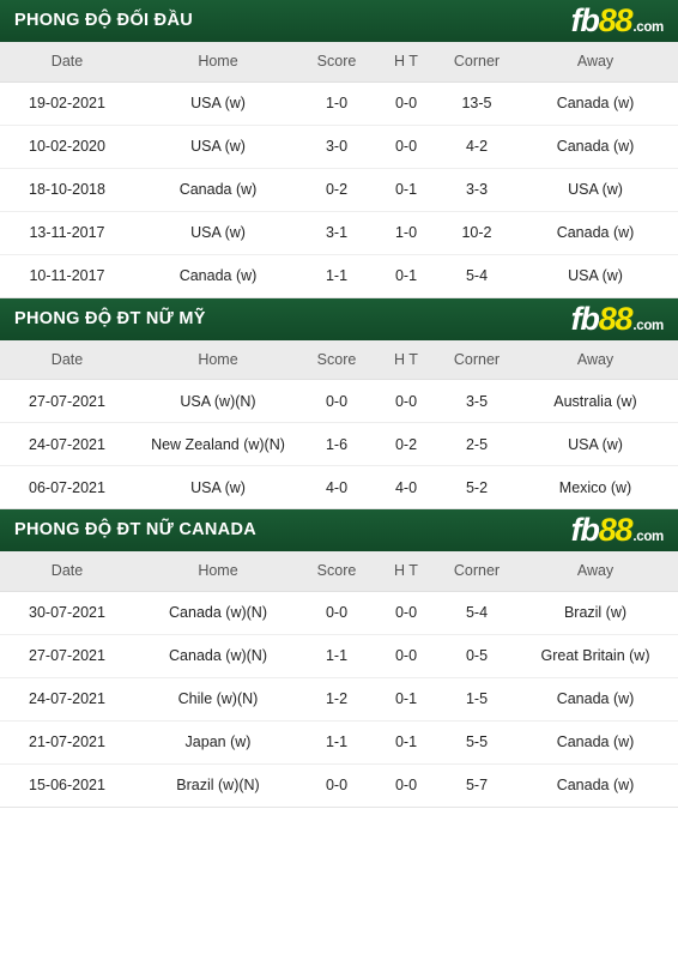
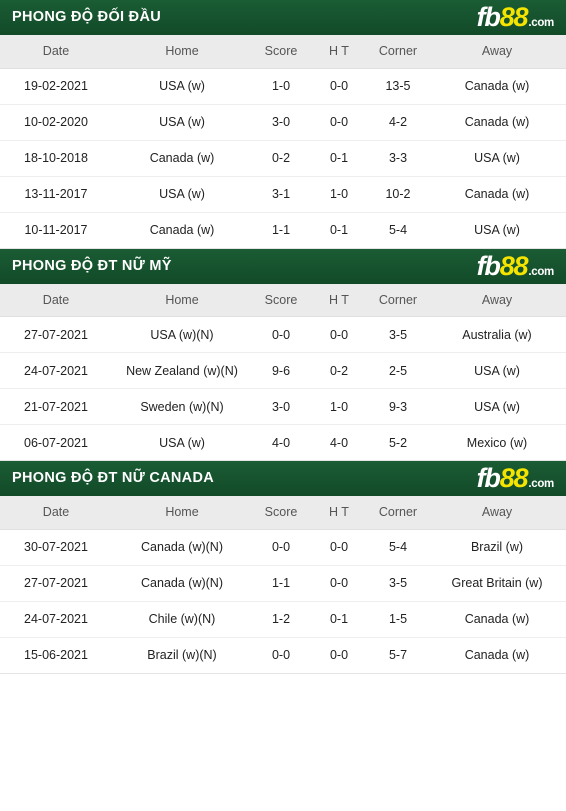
  PHONG ĐỘ ĐỐI ĐẦU
  fb
  88
  .com
  Date	Home	Score	H T	Corner	Away
  19-02-2021	USA (w)	1-0	0-0	13-5	Canada (w)
  10-02-2020	USA (w)	3-0	0-0	4-2	Canada (w)
  18-10-2018	Canada (w)	0-2	0-1	3-3	USA (w)
  13-11-2017	USA (w)	3-1	1-0	10-2	Canada (w)
  10-11-2017	Canada (w)	1-1	0-1	5-4	USA (w)
  PHONG ĐỘ ĐT NỮ MỸ
  fb
  88
  .com
  Date	Home	Score	H T	Corner	Away
  27-07-2021	USA (w)(N)	0-0	0-0	3-5	Australia (w)
- 24-07-2021	New Zealand (w)(N)	1-6	0-2	2-5	USA (w)
+ 24-07-2021	New Zealand (w)(N)	9-6	0-2	2-5	USA (w)
+ 21-07-2021	Sweden (w)(N)	3-0	1-0	9-3	USA (w)
  06-07-2021	USA (w)	4-0	4-0	5-2	Mexico (w)
  PHONG ĐỘ ĐT NỮ CANADA
  fb
  88
  .com
  Date	Home	Score	H T	Corner	Away
  30-07-2021	Canada (w)(N)	0-0	0-0	5-4	Brazil (w)
- 27-07-2021	Canada (w)(N)	1-1	0-0	0-5	Great Britain (w)
+ 27-07-2021	Canada (w)(N)	1-1	0-0	3-5	Great Britain (w)
  24-07-2021	Chile (w)(N)	1-2	0-1	1-5	Canada (w)
- 21-07-2021	Japan (w)	1-1	0-1	5-5	Canada (w)
  15-06-2021	Brazil (w)(N)	0-0	0-0	5-7	Canada (w)
